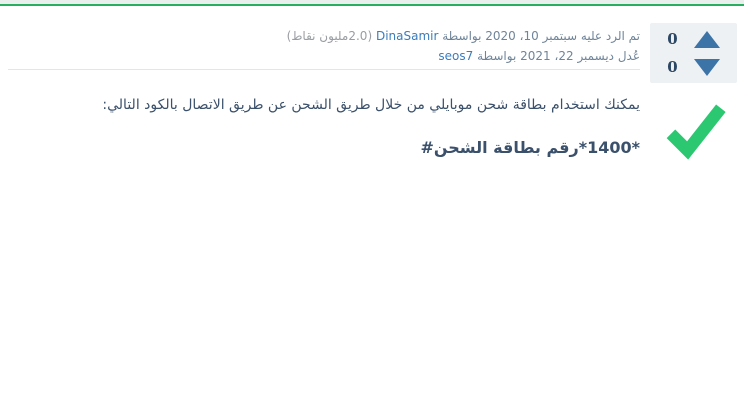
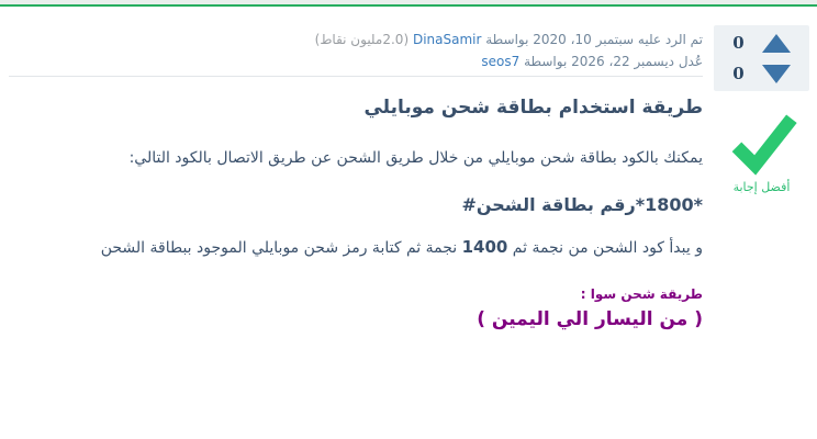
  0
  0
+ أفضل إجابة
  تم الرد عليه سبتمبر 10، 2020 بواسطة DinaSamir (2.0مليون نقاط)
- عُدل ديسمبر 22، 2021 بواسطة seos7
+ عُدل ديسمبر 22، 2026 بواسطة seos7
+ طريقة استخدام بطاقة شحن موبايلي
- يمكنك استخدام بطاقة شحن موبايلي من خلال طريق الشحن عن طريق الاتصال بالكود التالي:
+ يمكنك بالكود بطاقة شحن موبايلي من خلال طريق الشحن عن طريق الاتصال بالكود التالي:
- *1400*رقم بطاقة الشحن#
+ *1800*رقم بطاقة الشحن#
+ و يبدأ كود الشحن من نجمة ثم 1400 نجمة ثم كتابة رمز شحن موبايلي الموجود ببطاقة الشحن
+ طريقة شحن سوا :
+ ( من اليسار الي اليمين )
